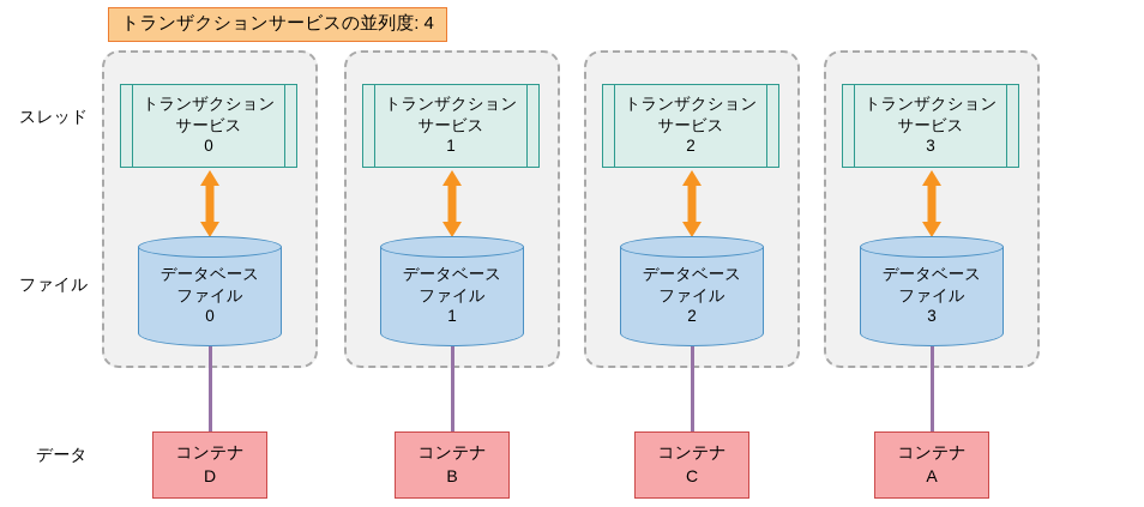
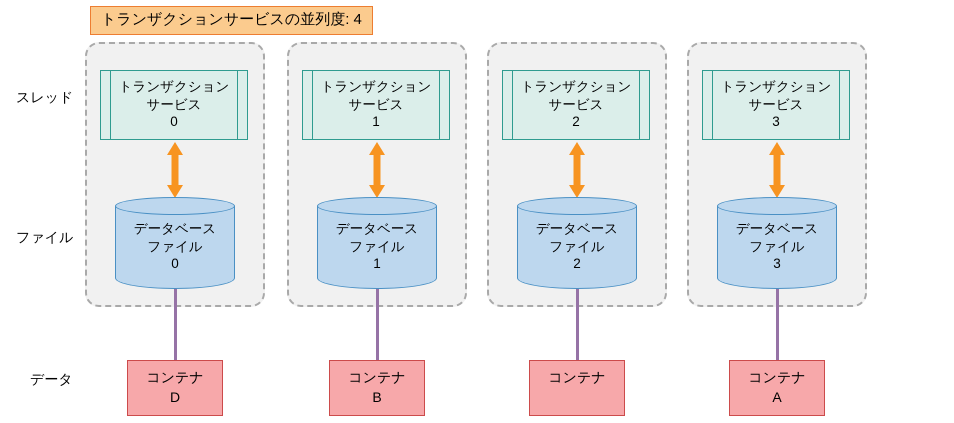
  トランザクションサービスの並列度: 4
  スレッド
  ファイル
  データ
  トランザクション
  サービス
  0
  データベース
  ファイル
  0
  コンテナ
  D
  トランザクション
  サービス
  1
  データベース
  ファイル
  1
  コンテナ
  B
  トランザクション
  サービス
  2
  データベース
  ファイル
  2
  コンテナ
- C
  トランザクション
  サービス
  3
  データベース
  ファイル
  3
  コンテナ
  A
